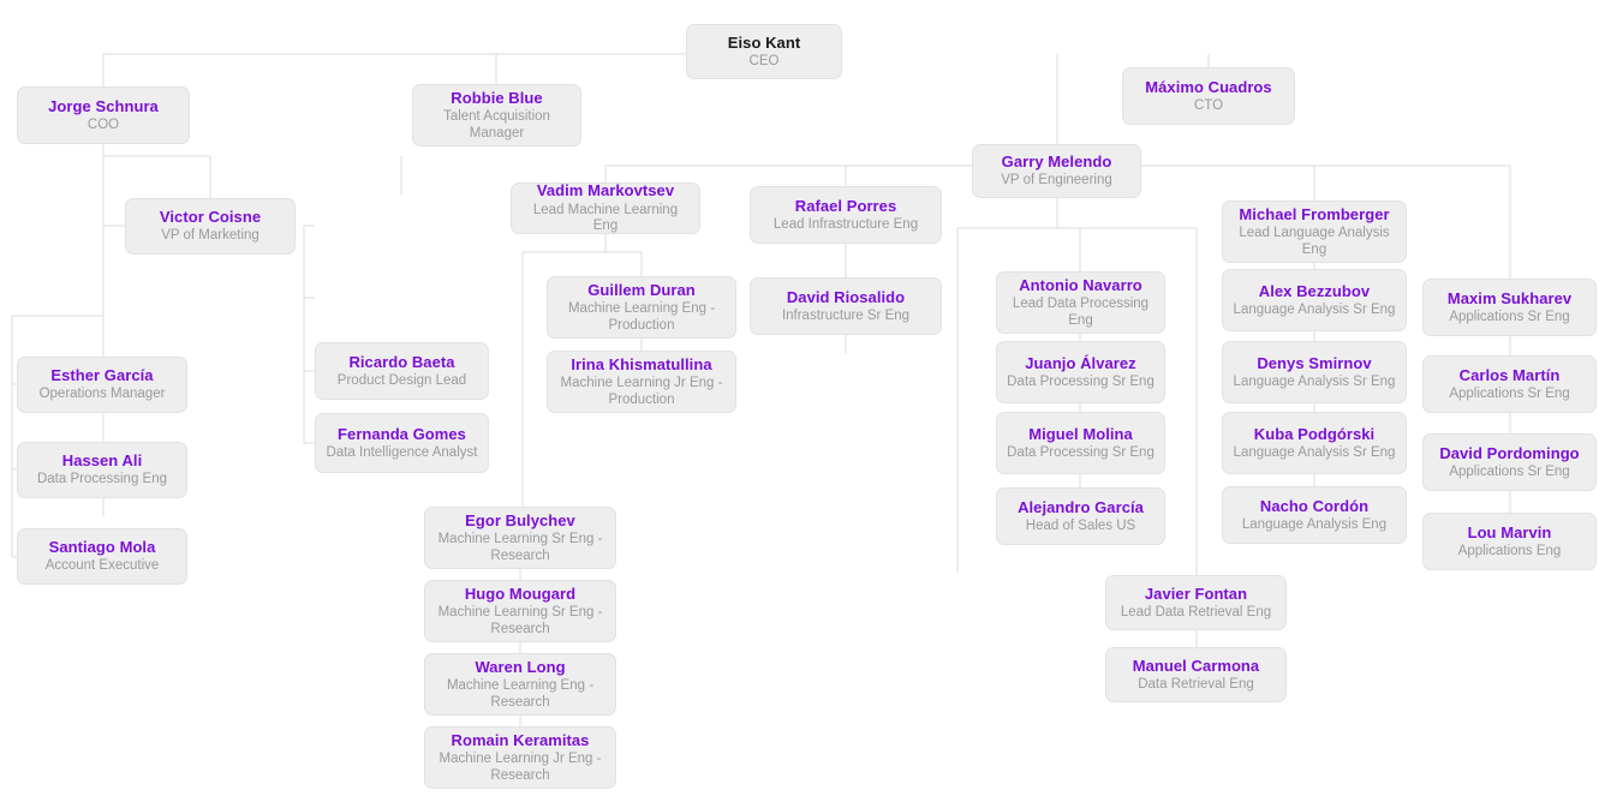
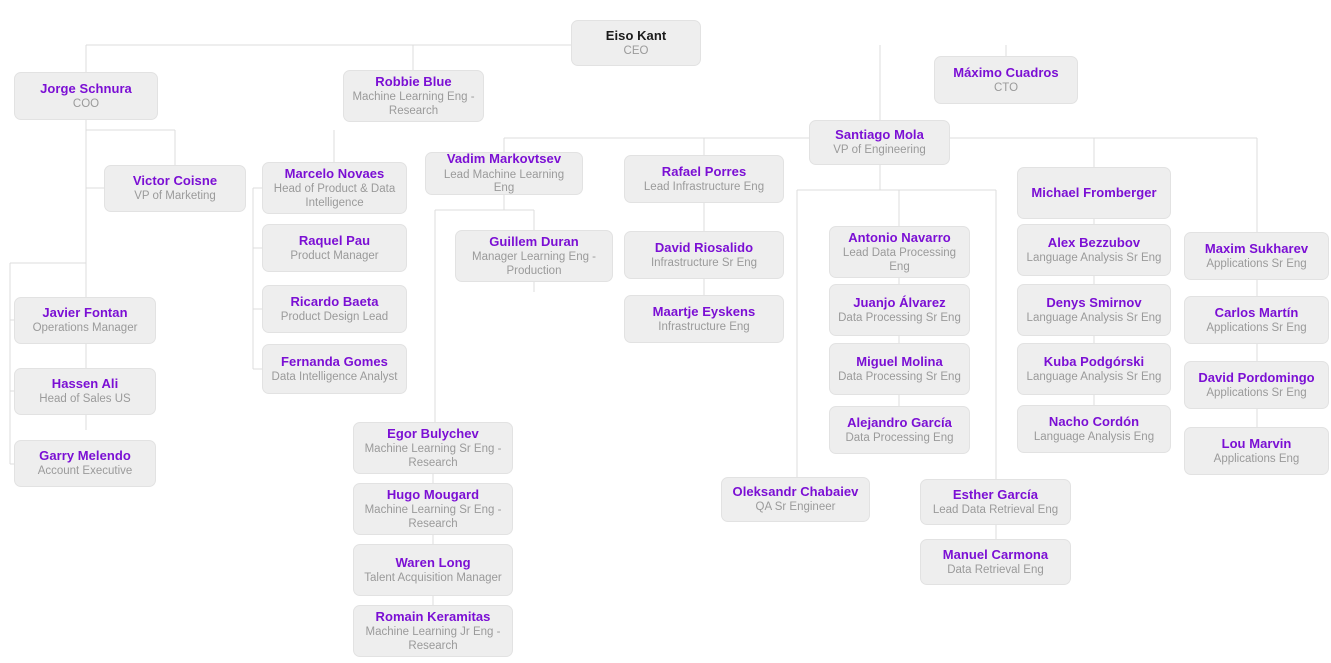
  Eiso Kant
  CEO
  Jorge Schnura
  COO
  Robbie Blue
- Talent Acquisition Manager
+ Machine Learning Eng - Research
  Máximo Cuadros
  CTO
- Garry Melendo
+ Santiago Mola
  VP of Engineering
  Victor Coisne
  VP of Marketing
+ Marcelo Novaes
+ Head of Product & Data Intelligence
+ Raquel Pau
+ Product Manager
  Ricardo Baeta
  Product Design Lead
  Fernanda Gomes
  Data Intelligence Analyst
- Esther García
+ Javier Fontan
  Operations Manager
  Hassen Ali
- Data Processing Eng
+ Head of Sales US
- Santiago Mola
+ Garry Melendo
  Account Executive
  Vadim Markovtsev
  Lead Machine Learning Eng
  Guillem Duran
- Machine Learning Eng - Production
+ Manager Learning Eng - Production
- Irina Khismatullina
- Machine Learning Jr Eng - Production
  Egor Bulychev
  Machine Learning Sr Eng - Research
  Hugo Mougard
  Machine Learning Sr Eng - Research
  Waren Long
- Machine Learning Eng - Research
+ Talent Acquisition Manager
  Romain Keramitas
  Machine Learning Jr Eng - Research
  Rafael Porres
  Lead Infrastructure Eng
  David Riosalido
  Infrastructure Sr Eng
+ Maartje Eyskens
+ Infrastructure Eng
  Antonio Navarro
  Lead Data Processing Eng
  Juanjo Álvarez
  Data Processing Sr Eng
  Miguel Molina
  Data Processing Sr Eng
  Alejandro García
- Head of Sales US
+ Data Processing Eng
+ Oleksandr Chabaiev
+ QA Sr Engineer
- Javier Fontan
+ Esther García
  Lead Data Retrieval Eng
  Manuel Carmona
  Data Retrieval Eng
  Michael Fromberger
- Lead Language Analysis Eng
  Alex Bezzubov
  Language Analysis Sr Eng
  Denys Smirnov
  Language Analysis Sr Eng
  Kuba Podgórski
  Language Analysis Sr Eng
  Nacho Cordón
  Language Analysis Eng
  Maxim Sukharev
  Applications Sr Eng
  Carlos Martín
  Applications Sr Eng
  David Pordomingo
  Applications Sr Eng
  Lou Marvin
  Applications Eng
